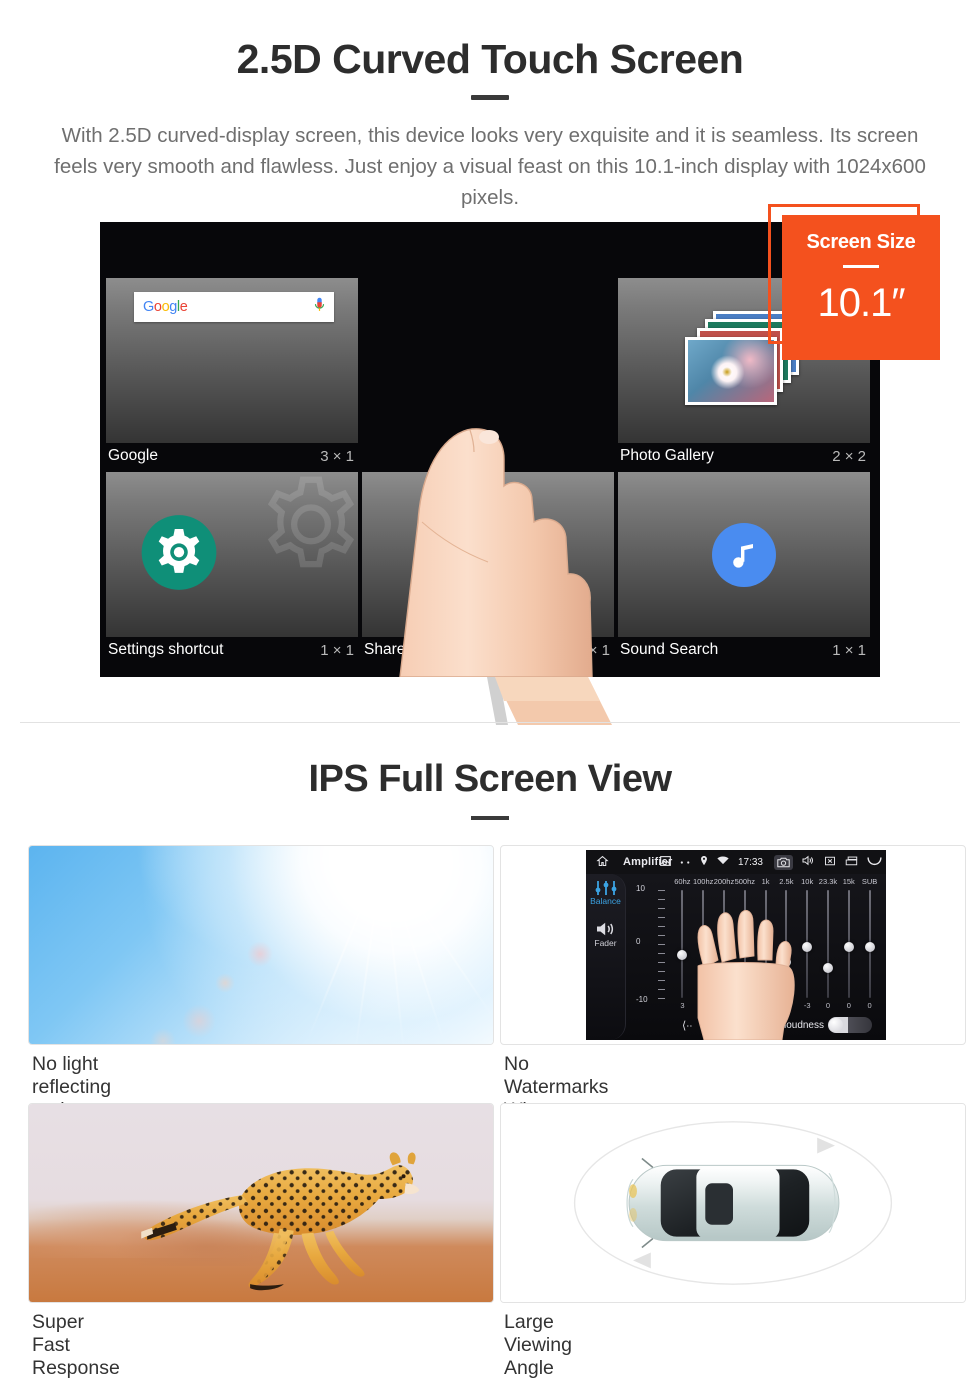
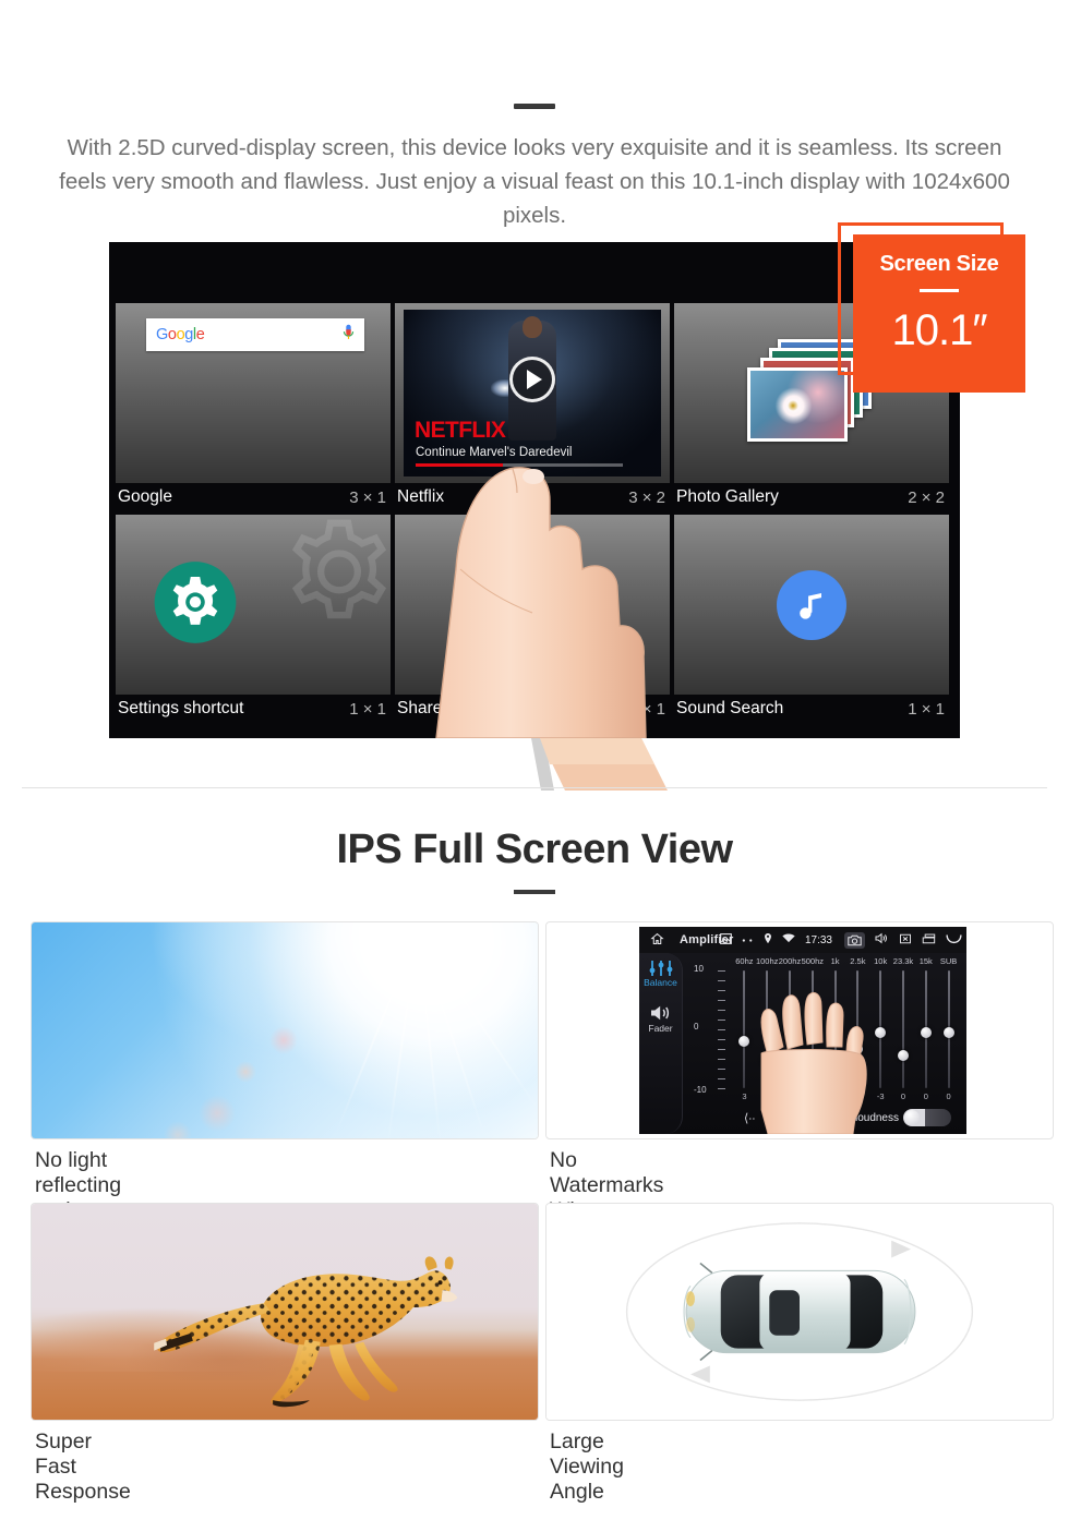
- 2.5D Curved Touch Screen
  With 2.5D curved-display screen, this device looks very exquisite and it is seamless. Its screen feels very smooth and flawless. Just enjoy a visual feast on this 10.1-inch display with 1024x600 pixels.
  Google
  Google
  3 × 1
+ NETFLIX
+ Continue Marvel's Daredevil
+ Netflix
+ 3 × 2
  Photo Gallery
  2 × 2
  Settings shortcut
  1 × 1
  Sound Search
  1 × 1
  Screen Size
  10.1″
  IPS Full Screen View
  Amplifie
  17:33
  Balance
  Fader
  10
  0
  -10
  60hz
  100hz
  200hz
  500hz
  1k
  2.5k
  10k
  23.3k
  15k
  SUB
  3
  -3
  0
  0
  0
  ⟨∙∙
  oudness
  Super Fast Response
  Large Viewing Angle
